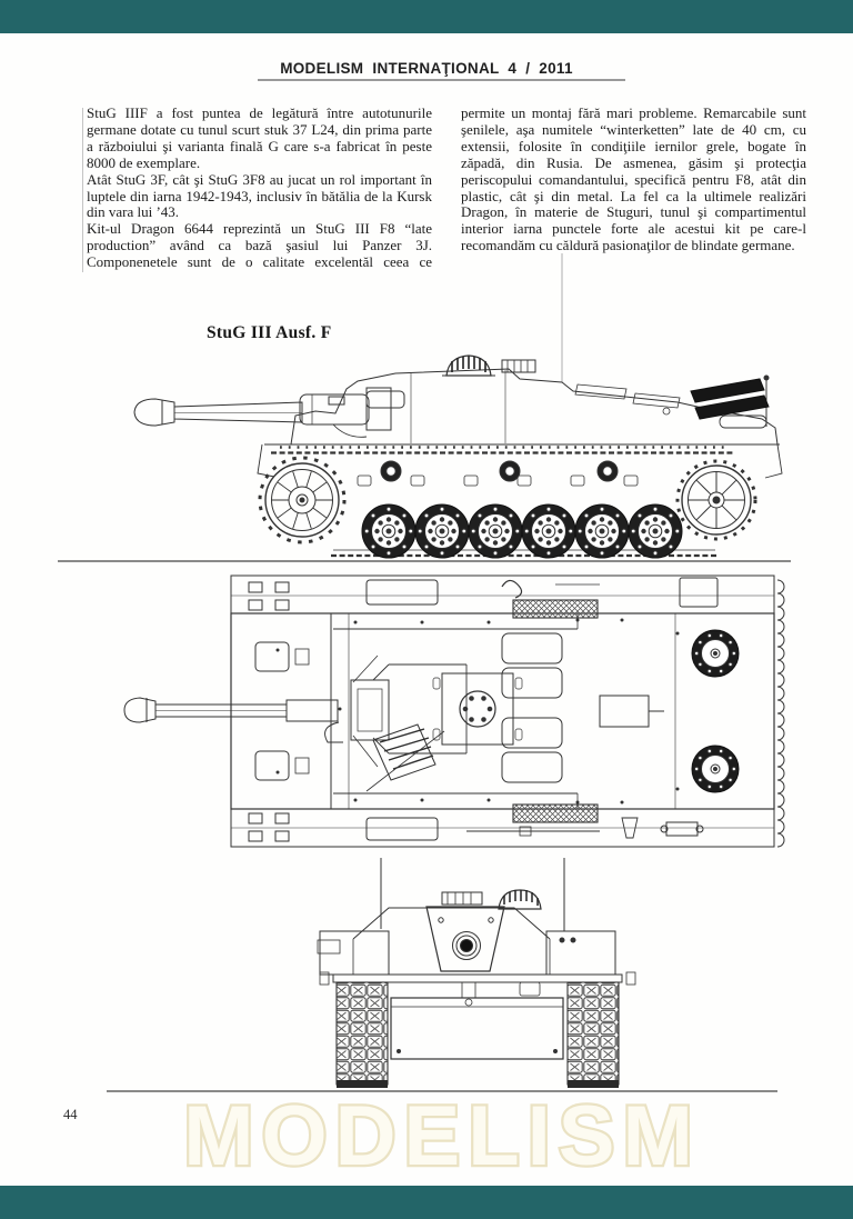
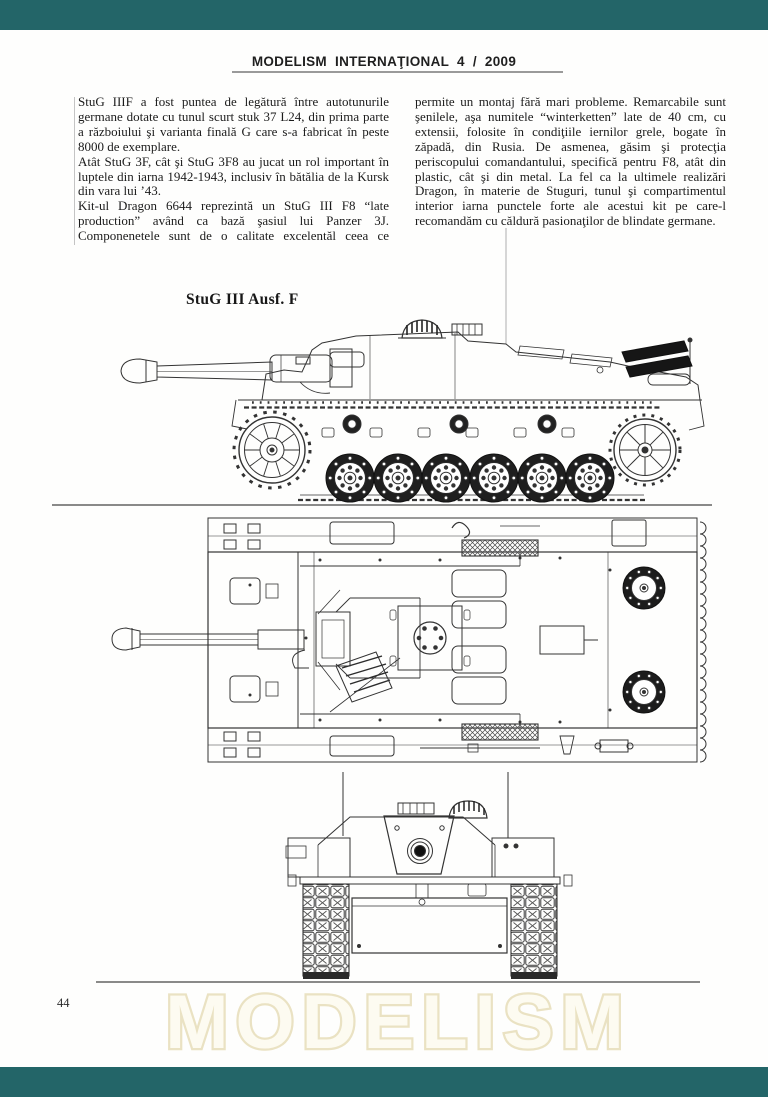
- MODELISM INTERNAŢIONAL 4 / 2011
+ MODELISM INTERNAŢIONAL 4 / 2009
  StuG IIIF a fost puntea de legătură între autotunurile germane dotate cu tunul scurt stuk 37 L24, din prima parte a războiului şi varianta finală G care s-a fabricat în peste 8000 de exemplare.
  Atât StuG 3F, cât şi StuG 3F8 au jucat un rol important în luptele din iarna 1942-1943, inclusiv în bătălia de la Kursk din vara lui ’43.
  Kit-ul Dragon 6644 reprezintă un StuG III F8 “late production” având ca bază şasiul lui Panzer 3J. Componenetele sunt de o calitate excelentăl ceea ce
  permite un montaj fără mari probleme. Remarcabile sunt şenilele, aşa numitele “winterketten” late de 40 cm, cu extensii, folosite în condiţiile iernilor grele, bogate în zăpadă, din Rusia. De asmenea, găsim şi protecţia periscopului comandantului, specifică pentru F8, atât din plastic, cât şi din metal. La fel ca la ultimele realizări Dragon, în materie de Stuguri, tunul şi compartimentul interior iarna punctele forte ale acestui kit pe care-l recomandăm cu căldură pasionaţilor de blindate germane.
  StuG III Ausf. F
  MODELISM
  44
